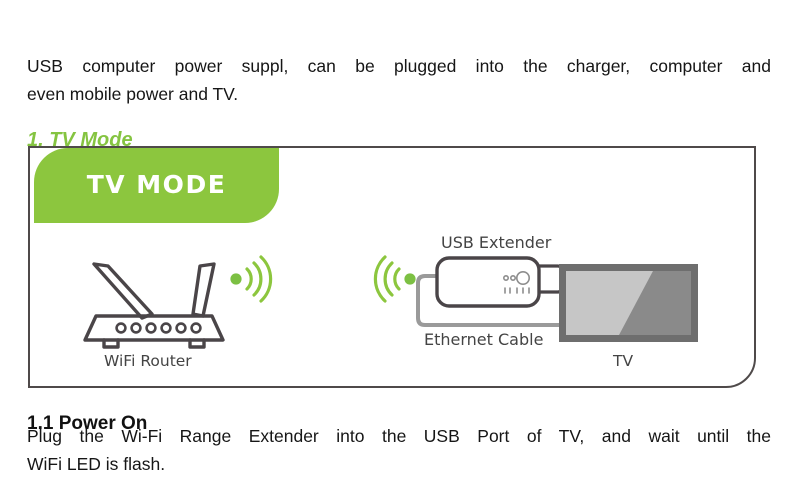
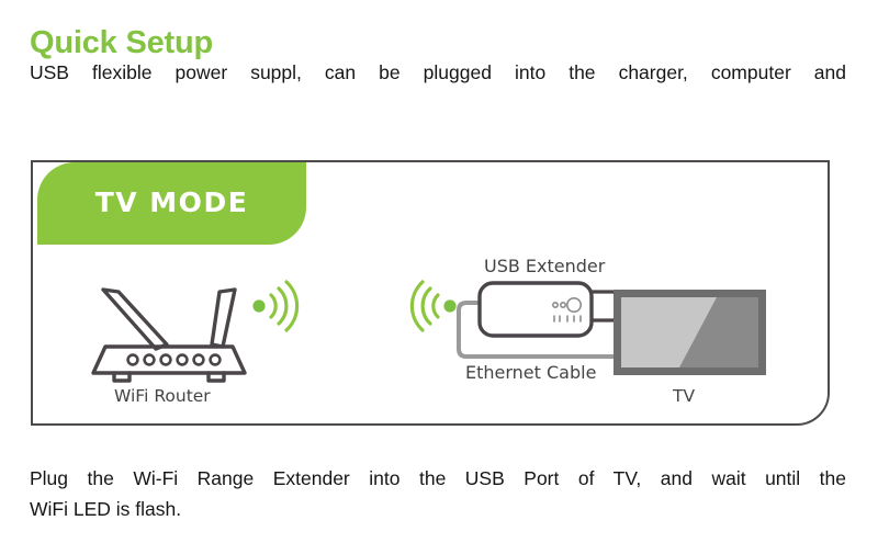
+ Quick Setup
- USB computer power suppl, can be plugged into the charger, computer and
+ USB flexible power suppl, can be plugged into the charger, computer and
- even mobile power and TV.
- 1. TV Mode
  TV MODE
  WiFi Router
  USB Extender
  Ethernet Cable
  TV
- 1.1 Power On
  Plug the Wi-Fi Range Extender into the USB Port of TV, and wait until the
  WiFi LED is flash.
